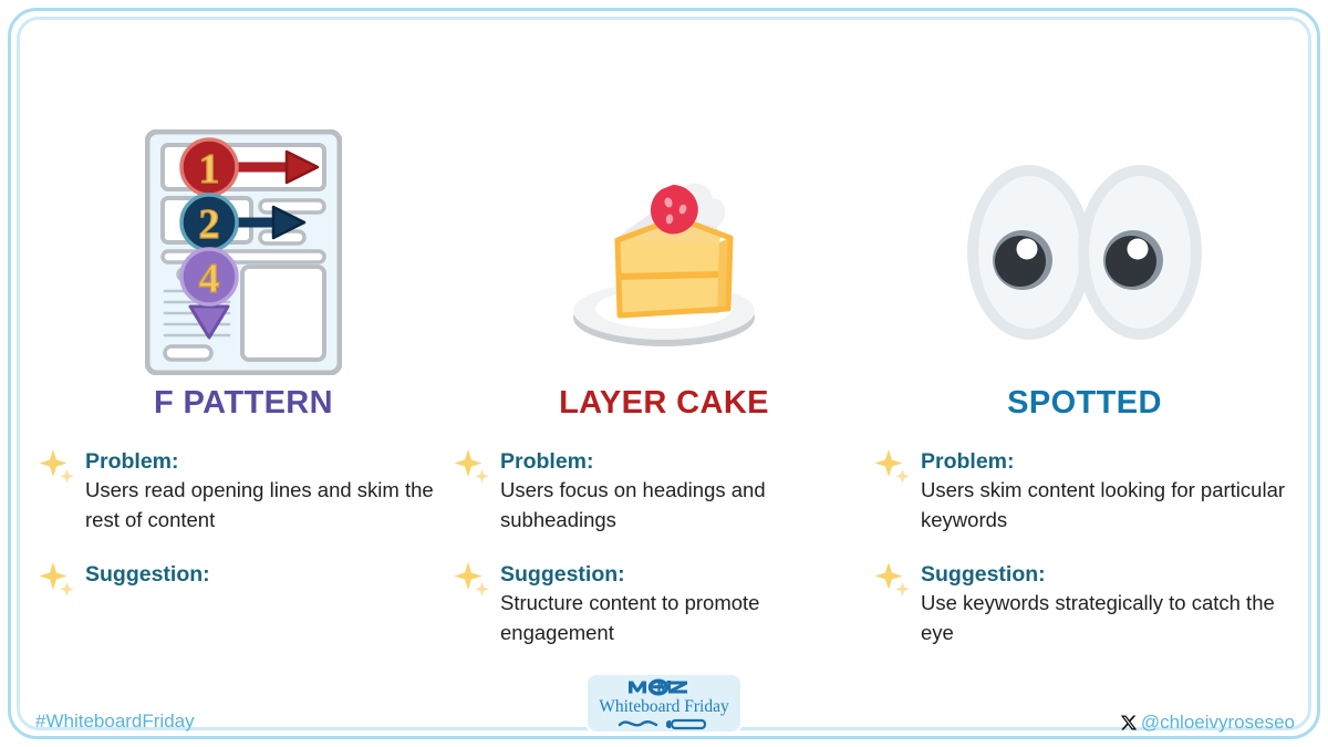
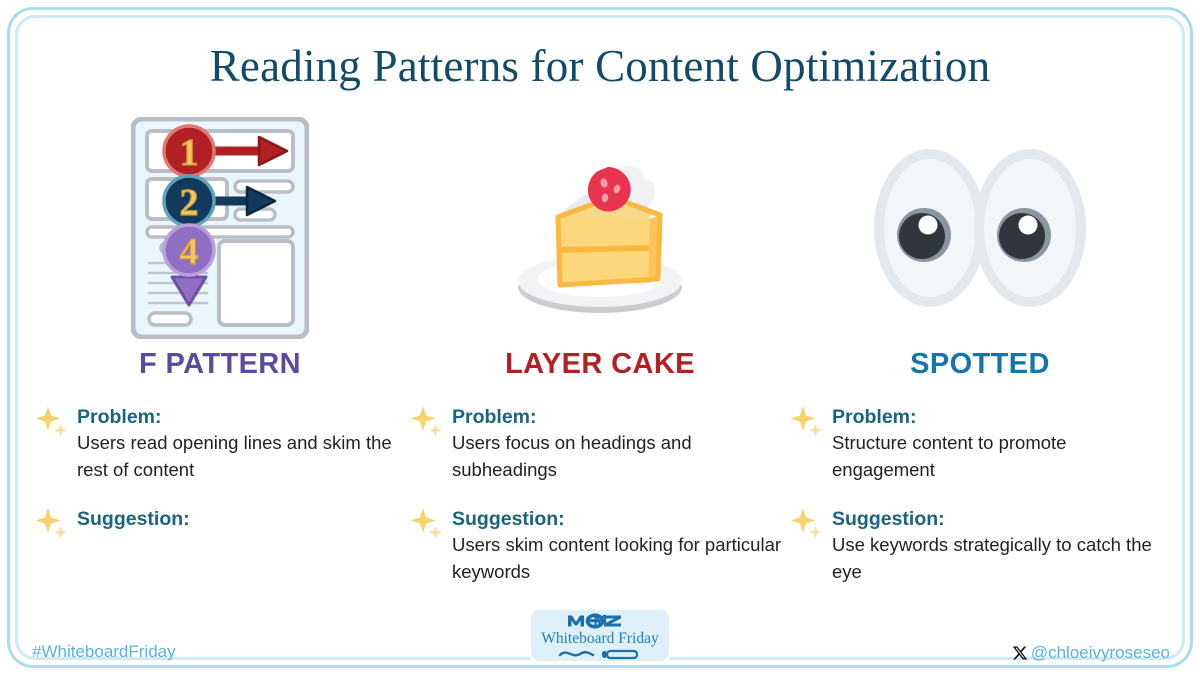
+ Reading Patterns for Content Optimization
  1
  2
  4
  F PATTERN
  Problem:
  Users read opening lines and skim the rest of content
  Suggestion:
  LAYER CAKE
  Problem:
  Users focus on headings and subheadings
  Suggestion:
- Structure content to promote engagement
+ Users skim content looking for particular keywords
  SPOTTED
  Problem:
- Users skim content looking for particular keywords
+ Structure content to promote engagement
  Suggestion:
  Use keywords strategically to catch the eye
  #WhiteboardFriday
  @chloeivyroseseo
  Whiteboard Friday
